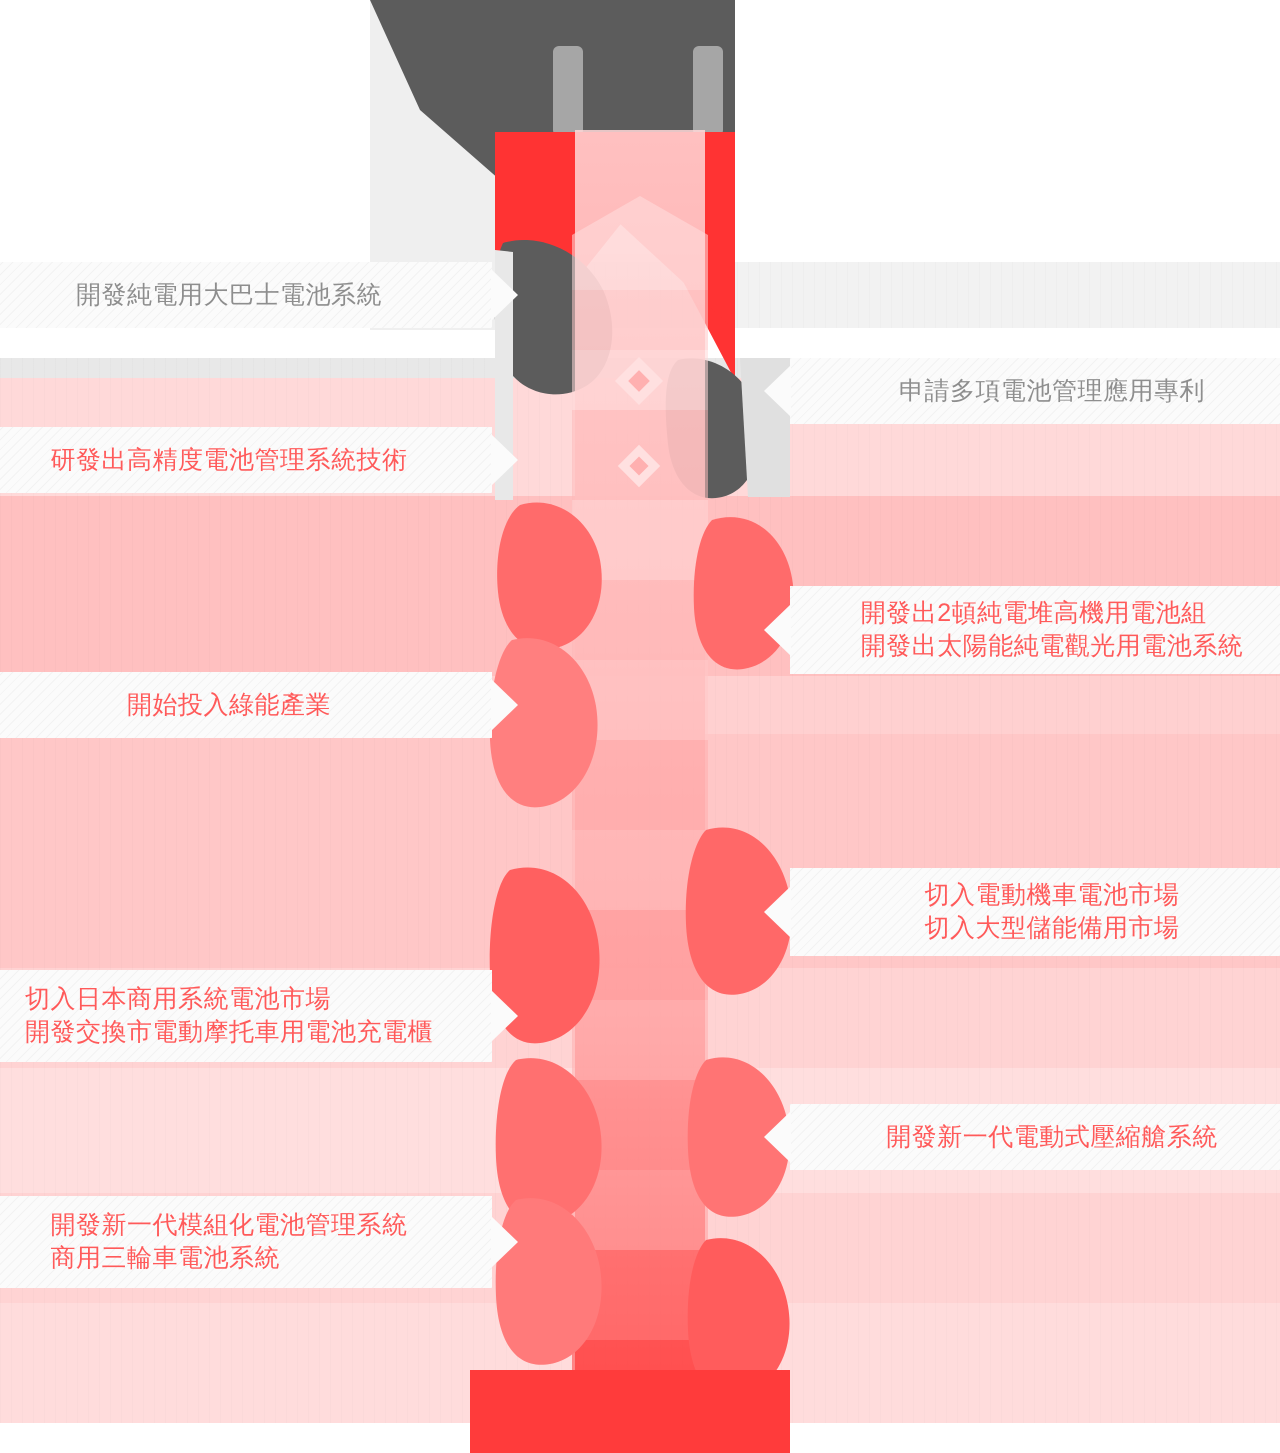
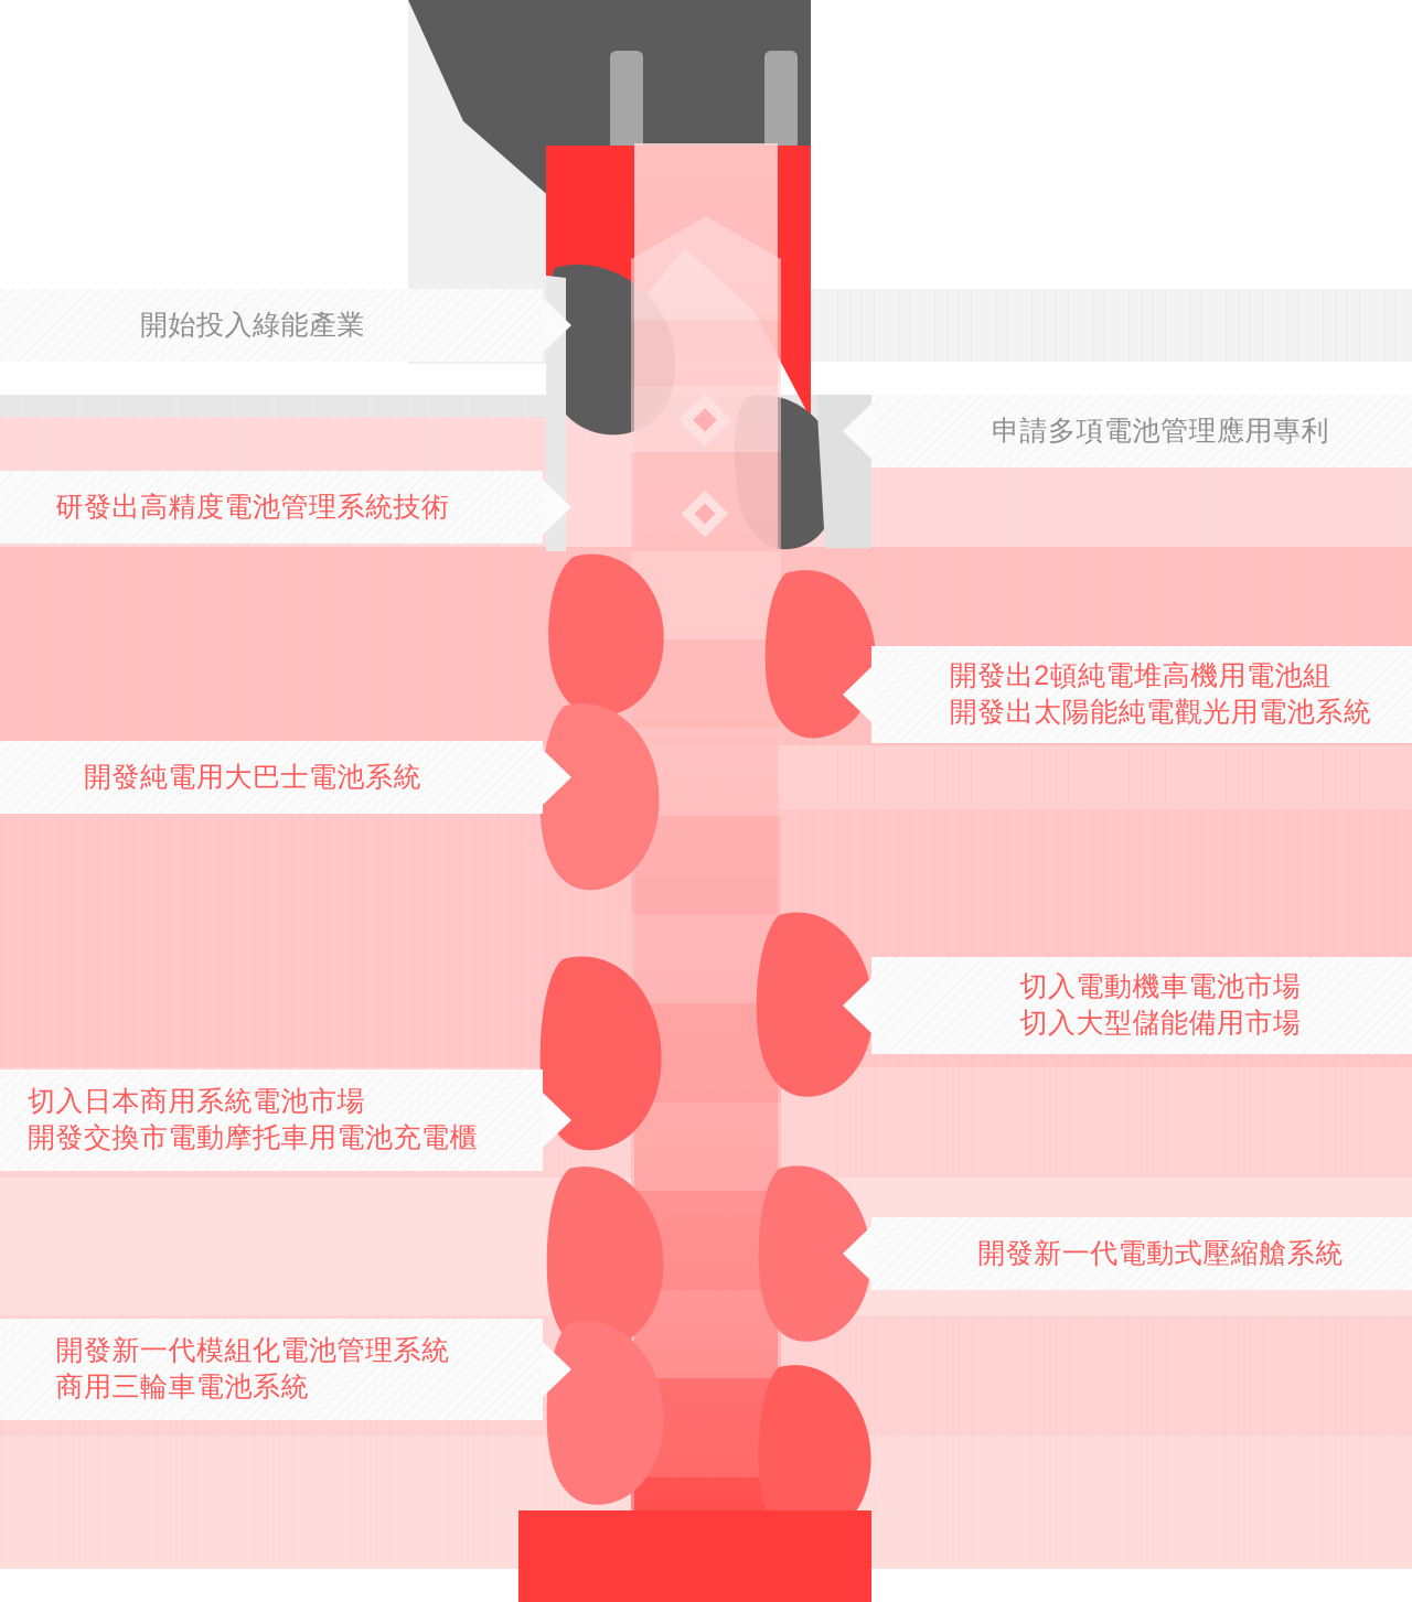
- 開發純電用大巴士電池系統
+ 開始投入綠能產業
  申請多項電池管理應用專利
  研發出高精度電池管理系統技術
  開發出2頓純電堆高機用電池組
  開發出太陽能純電觀光用電池系統
- 開始投入綠能產業
+ 開發純電用大巴士電池系統
  切入電動機車電池市場
  切入大型儲能備用市場
  切入日本商用系統電池市場
  開發交換市電動摩托車用電池充電櫃
  開發新一代電動式壓縮艙系統
  開發新一代模組化電池管理系統
  商用三輪車電池系統
